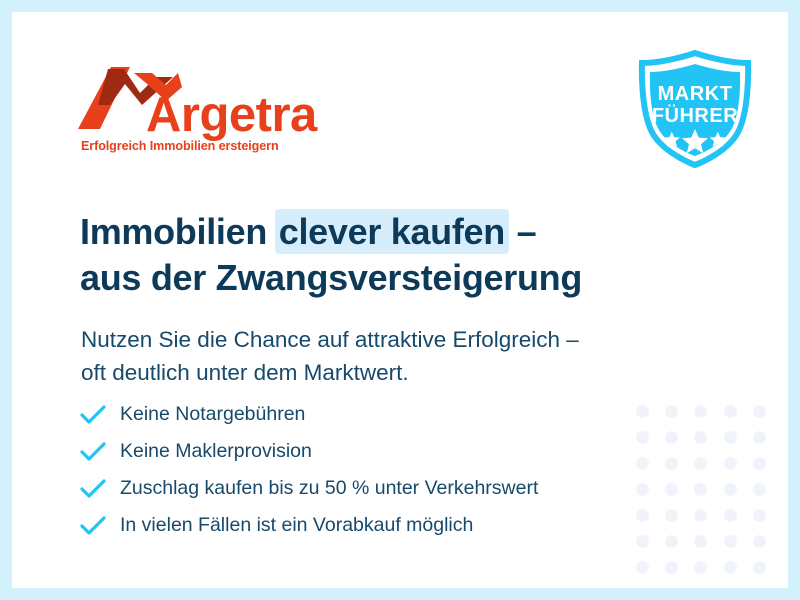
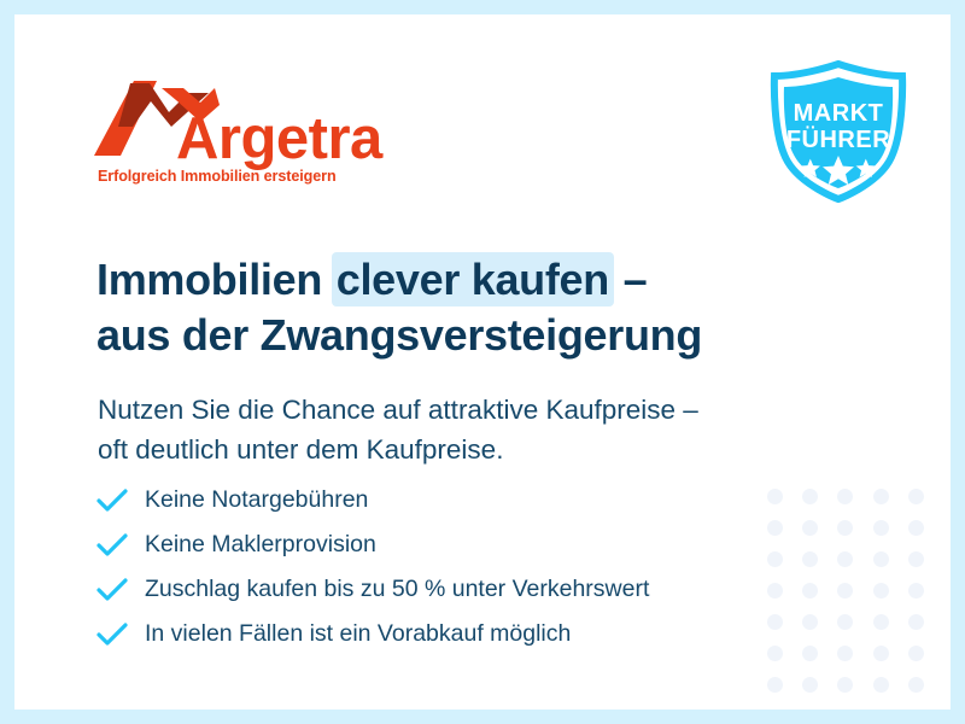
  Argetra
  Erfolgreich Immobilien ersteigern
  MARKT
  FÜHRER
  Immobilien clever kaufen –
  aus der Zwangsversteigerung
- Nutzen Sie die Chance auf attraktive Erfolgreich –
+ Nutzen Sie die Chance auf attraktive Kaufpreise –
- oft deutlich unter dem Marktwert.
+ oft deutlich unter dem Kaufpreise.
  Keine Notargebühren
  Keine Maklerprovision
  Zuschlag kaufen bis zu 50 % unter Verkehrswert
  In vielen Fällen ist ein Vorabkauf möglich
